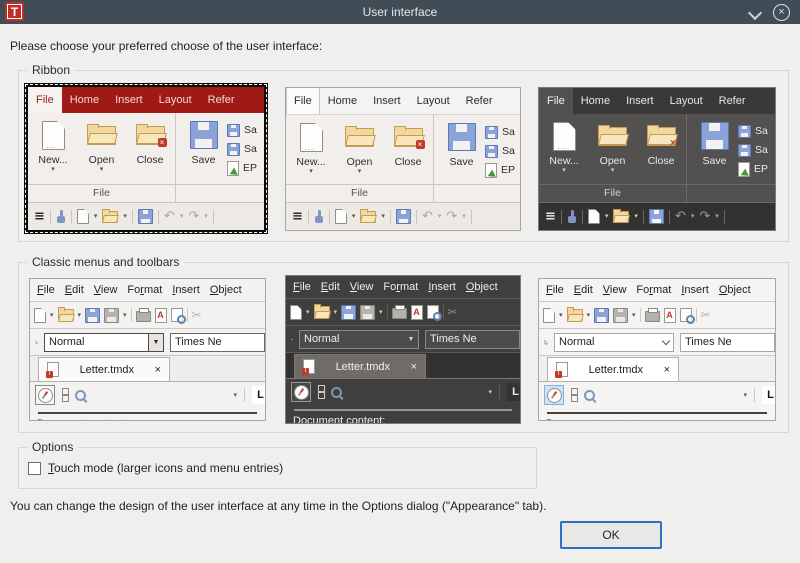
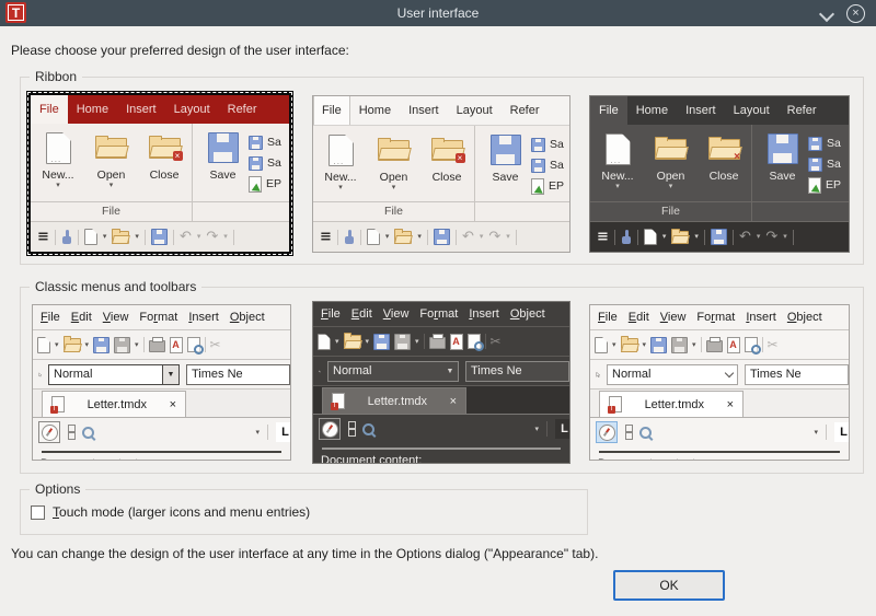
  T
  User interface
  ×
- Please choose your preferred choose of the user interface:
+ Please choose your preferred design of the user interface:
  Ribbon
  File
  Home
  Insert
  Layout
  Refer
  New...
  Open
  Close
  File
  Save
  Sa
  Sa
  EP
  ≡
  ↶
  ↷
  File
  Home
  Insert
  Layout
  Refer
  New...
  Open
  Close
  File
  Save
  Sa
  Sa
  EP
  ≡
  ↶
  ↷
  File
  Home
  Insert
  Layout
  Refer
  New...
  Open
  Close
  File
  Save
  Sa
  Sa
  EP
  ≡
  ↶
  ↷
  Classic menus and toolbars
  File
  Edit
  View
  Format
  Insert
  Object
  ✂
  Normal
  Times Ne
  Letter.tmdx
  ×
  L
  File
  Edit
  View
  Format
  Insert
  Object
  ✂
  Normal
  Times Ne
  Letter.tmdx
  ×
  L
  Document content:
  File
  Edit
  View
  Format
  Insert
  Object
  ✂
  Normal
  Times Ne
  Letter.tmdx
  ×
  L
  Options
  Touch mode (larger icons and menu entries)
  You can change the design of the user interface at any time in the Options dialog ("Appearance" tab).
  OK
